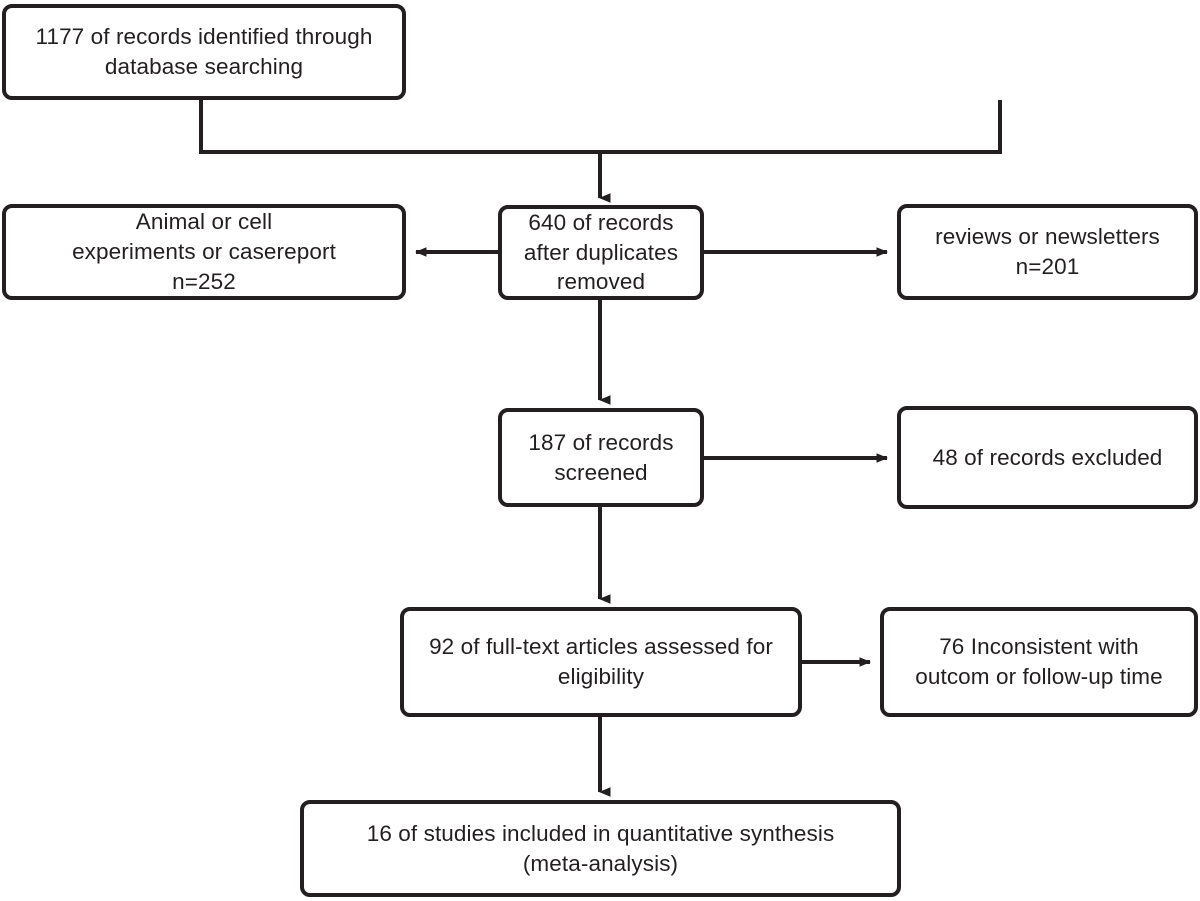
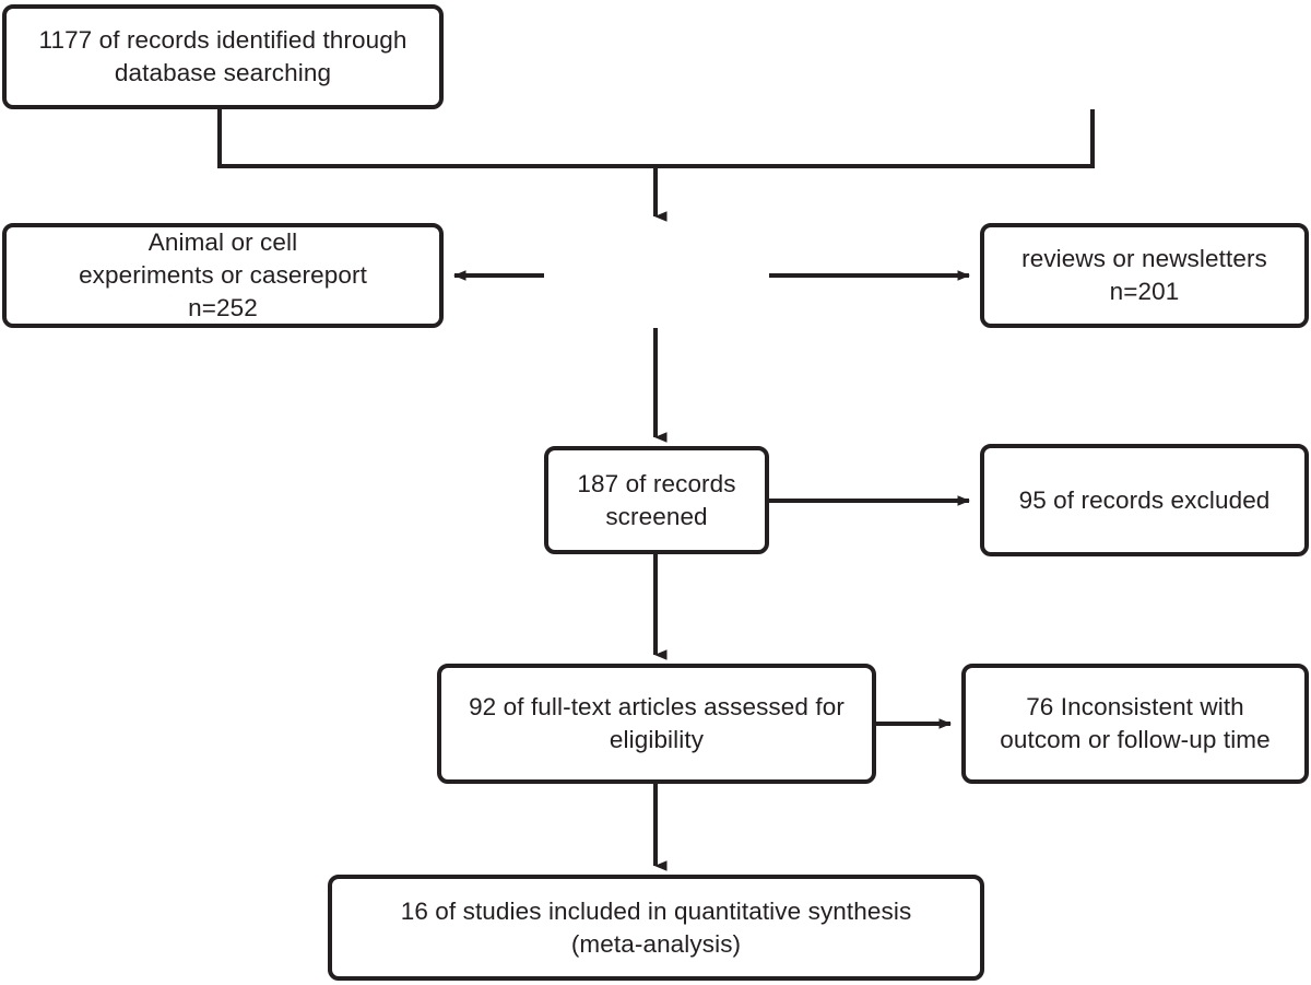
  1177 of records identified through
  database searching
  Animal or cell
  experiments or casereport
  n=252
- 640 of records
- after duplicates
- removed
  reviews or newsletters
  n=201
  187 of records
  screened
- 48 of records excluded
+ 95 of records excluded
  92 of full-text articles assessed for
  eligibility
  76 Inconsistent with
  outcom or follow-up time
  16 of studies included in quantitative synthesis
  (meta-analysis)
